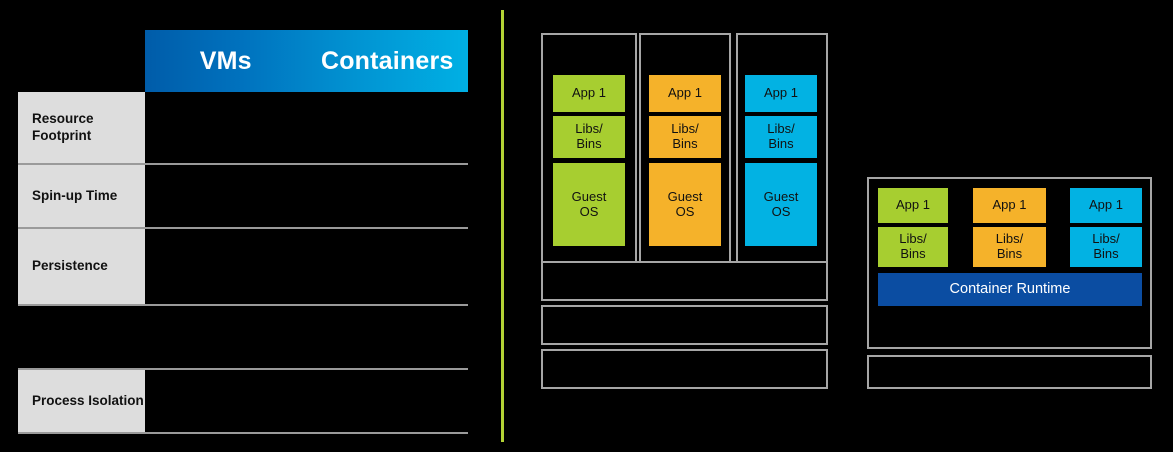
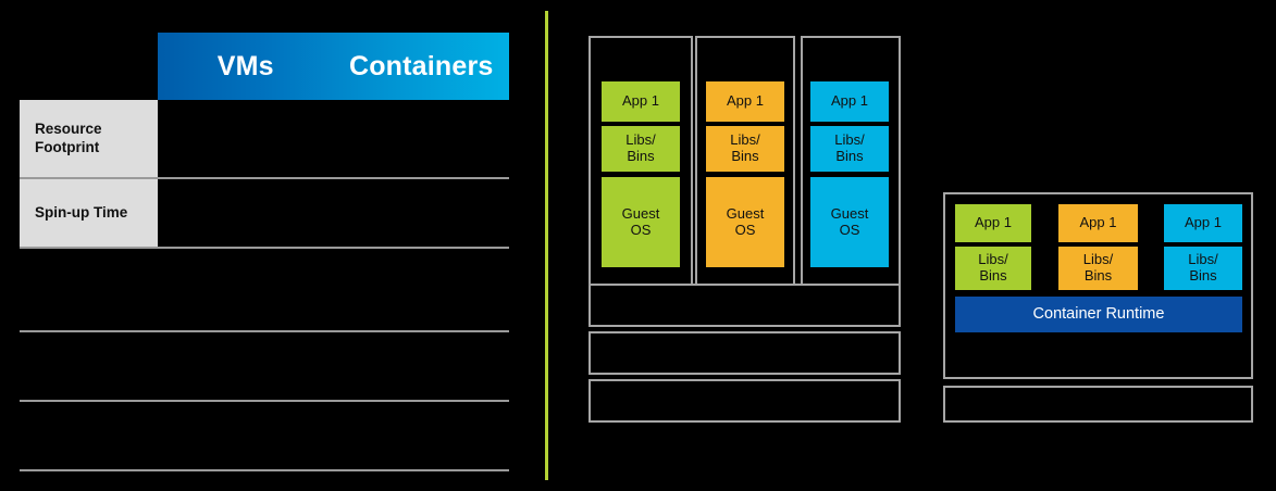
  VMs
  Containers
  Resource Footprint
  Spin-up Time
- Persistence
- Process Isolation
  App 1
  Libs/
  Bins
  Guest
  OS
  App 1
  Libs/
  Bins
  Guest
  OS
  App 1
  Libs/
  Bins
  Guest
  OS
  App 1
  Libs/
  Bins
  App 1
  Libs/
  Bins
  App 1
  Libs/
  Bins
  Container Runtime
